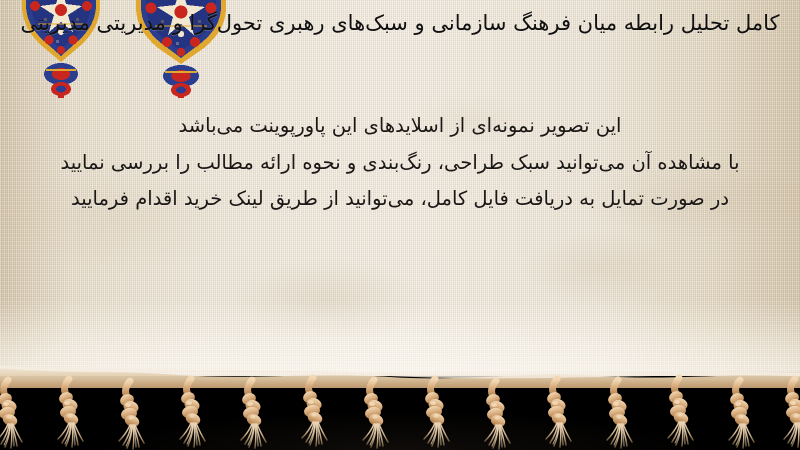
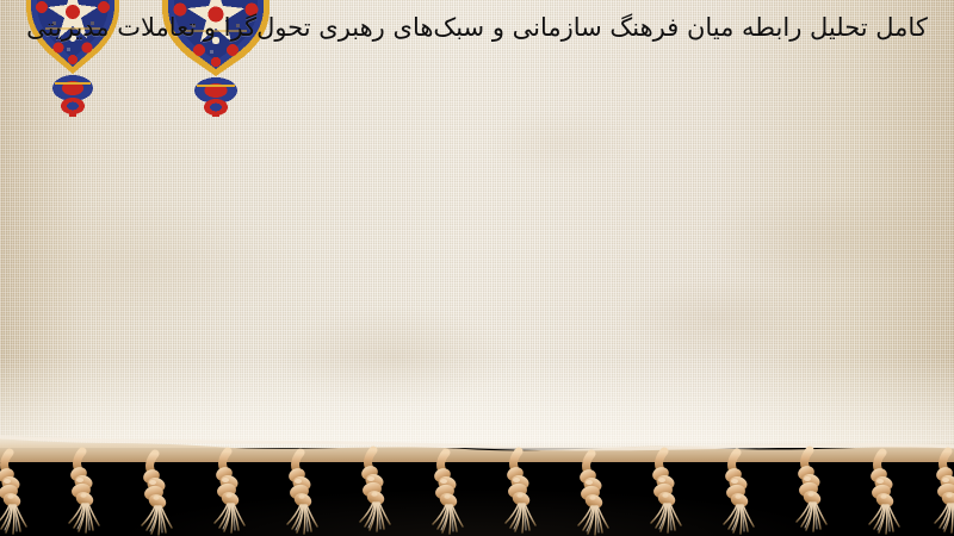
- کامل تحلیل رابطه میان فرهنگ سازمانی و سبک‌های رهبری تحول‌گرا و مدیریتی مدیریتی
+ کامل تحلیل رابطه میان فرهنگ سازمانی و سبک‌های رهبری تحول‌گرا و تعاملات مدیریتی
- این تصویر نمونه‌ای از اسلایدهای این پاورپوینت می‌باشد
- با مشاهده آن میتوانید سبک طراحی، رنگ‌بندی و نحوه ارائه مطالب را بررسی نمایید
- در صورت تمایل به دریافت فایل کامل، می‌توانید از طریق لینک خرید اقدام فرمایید
